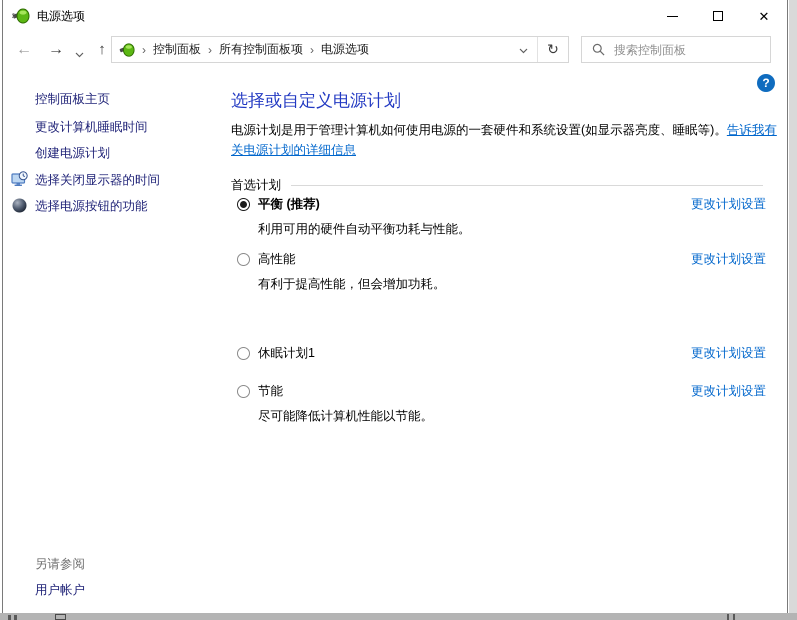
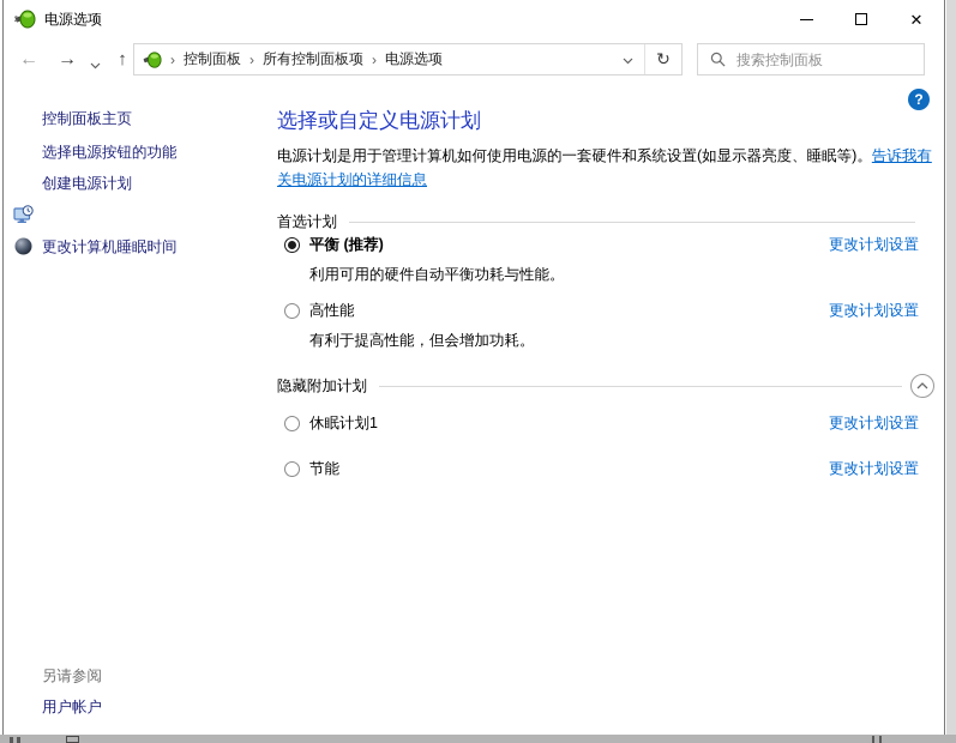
  电源选项
  ✕
  ←
  →
  ↑
  ›
  控制面板
  ›
  所有控制面板项
  ›
  电源选项
  ↻
  搜索控制面板
  控制面板主页
- 更改计算机睡眠时间
+ 选择电源按钮的功能
  创建电源计划
- 选择关闭显示器的时间
- 选择电源按钮的功能
+ 更改计算机睡眠时间
  另请参阅
  用户帐户
  ?
  选择或自定义电源计划
  电源计划是用于管理计算机如何使用电源的一套硬件和系统设置(如显示器亮度、睡眠等)。告诉我有关电源计划的详细信息
  首选计划
  平衡 (推荐)
  更改计划设置
  利用可用的硬件自动平衡功耗与性能。
  高性能
  更改计划设置
  有利于提高性能，但会增加功耗。
+ 隐藏附加计划
  休眠计划1
  更改计划设置
  节能
  更改计划设置
- 尽可能降低计算机性能以节能。
